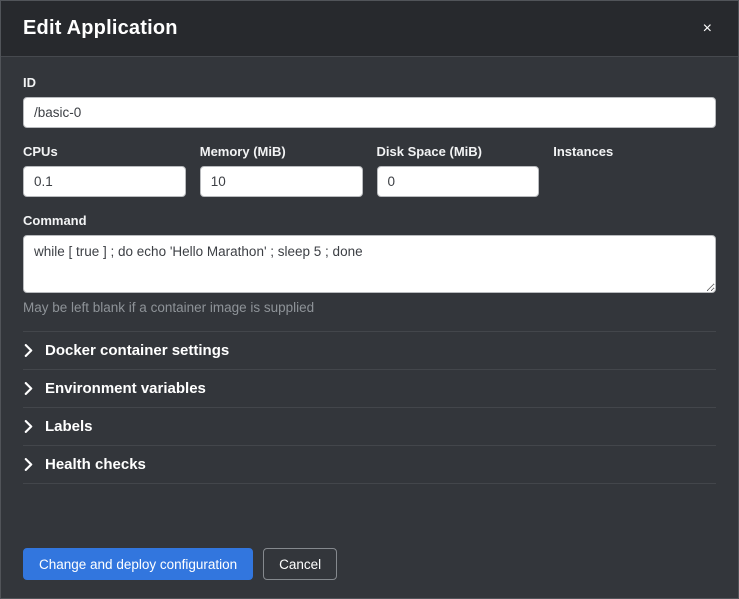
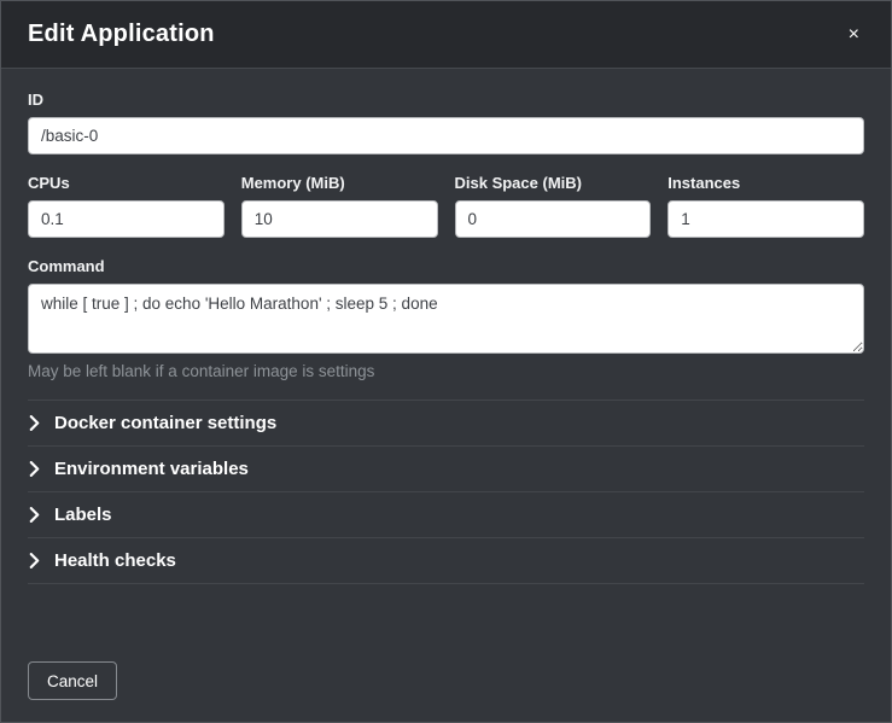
  Edit Application
  ×
  ID
  /basic-0
  CPUs
  0.1
  Memory (MiB)
  10
  Disk Space (MiB)
  0
  Instances
+ 1
  Command
  while [ true ] ; do echo 'Hello Marathon' ; sleep 5 ; done
- May be left blank if a container image is supplied
+ May be left blank if a container image is settings
  Docker container settings
  Environment variables
  Labels
  Health checks
- Change and deploy configuration
  Cancel
